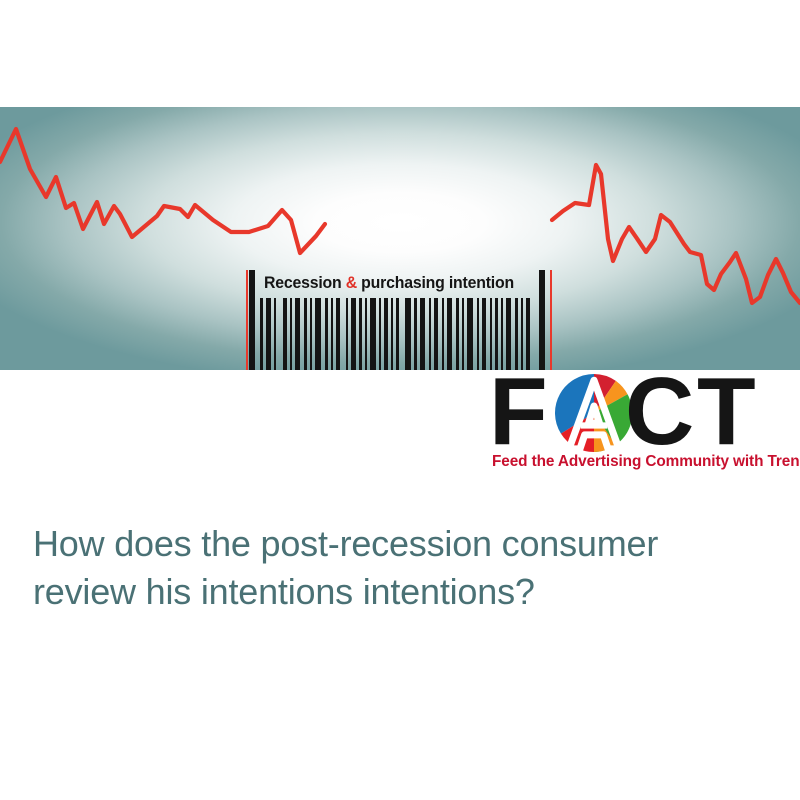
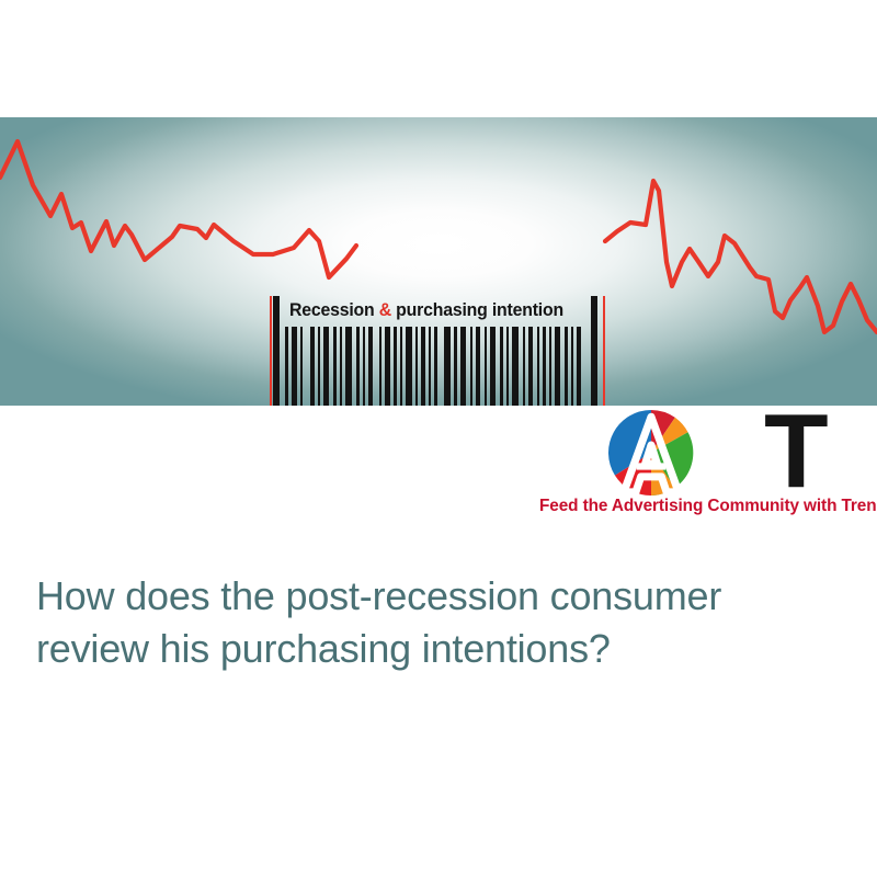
  Recession & purchasing intention
- F
- C
  T
  Feed the Advertising Community with Tren
- How does the post-recession consumer review his intentions intentions?
+ How does the post-recession consumer review his purchasing intentions?
